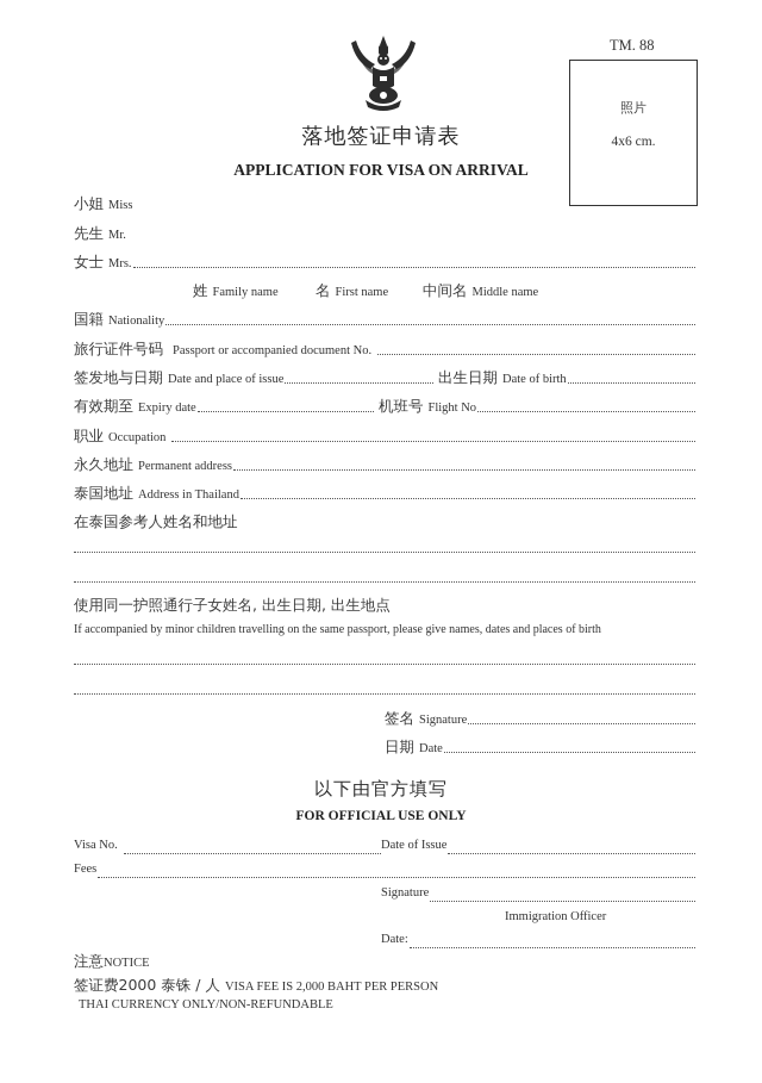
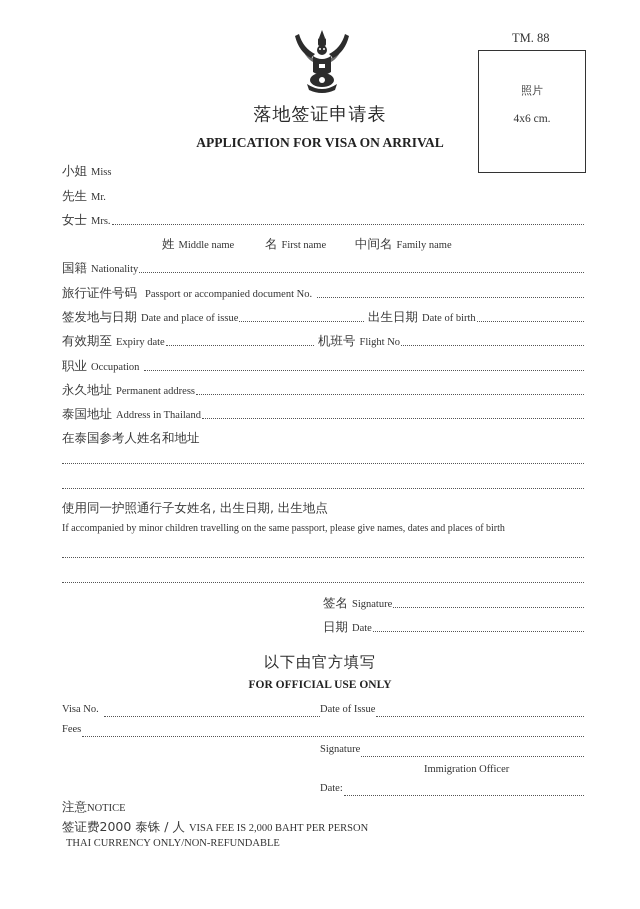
  TM. 88
  落地签证申请表
  APPLICATION FOR VISA ON ARRIVAL
  照片
  4x6 cm.
  小姐
  Miss
  先生
  Mr.
  女士
  Mrs.
- 姓 Family name
+ 姓 Middle name
  名 First name
- 中间名 Middle name
+ 中间名 Family name
  国籍
  Nationality
  旅行证件号码
  Passport or accompanied document No.
  签发地与日期
  Date and place of issue
  出生日期
  Date of birth
  有效期至
  Expiry date
  机班号
  Flight No
  职业
  Occupation
  永久地址
  Permanent address
  泰国地址
  Address in Thailand
  在泰国参考人姓名和地址
  使用同一护照通行子女姓名, 出生日期, 出生地点
  If accompanied by minor children travelling on the same passport, please give names, dates and places of birth
  签名
  Signature
  日期
  Date
  以下由官方填写
  FOR OFFICIAL USE ONLY
  Visa No.
  Date of Issue
  Fees
  Signature
  Immigration Officer
  Date:
  注意
  NOTICE
  签证费2000 泰铢 / 人
  VISA FEE IS 2,000 BAHT PER PERSON
  THAI CURRENCY ONLY/NON-REFUNDABLE
